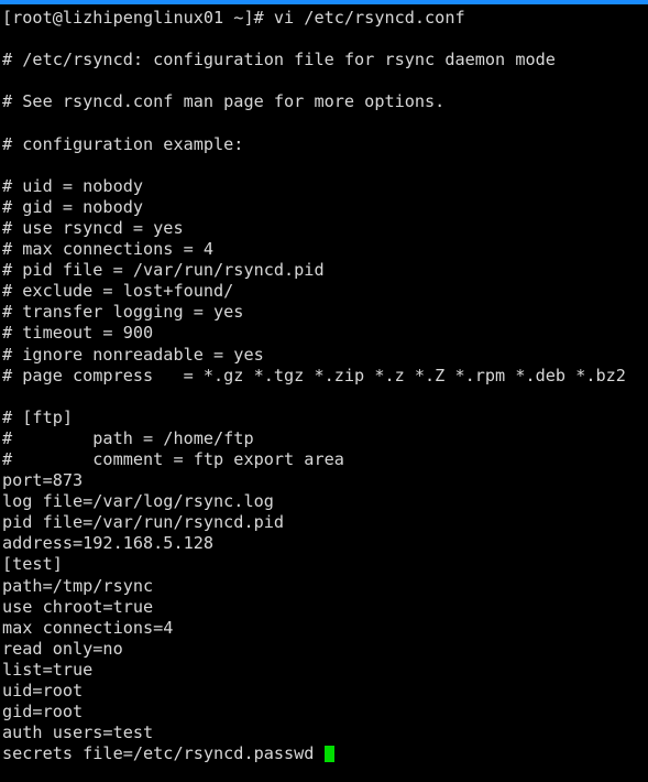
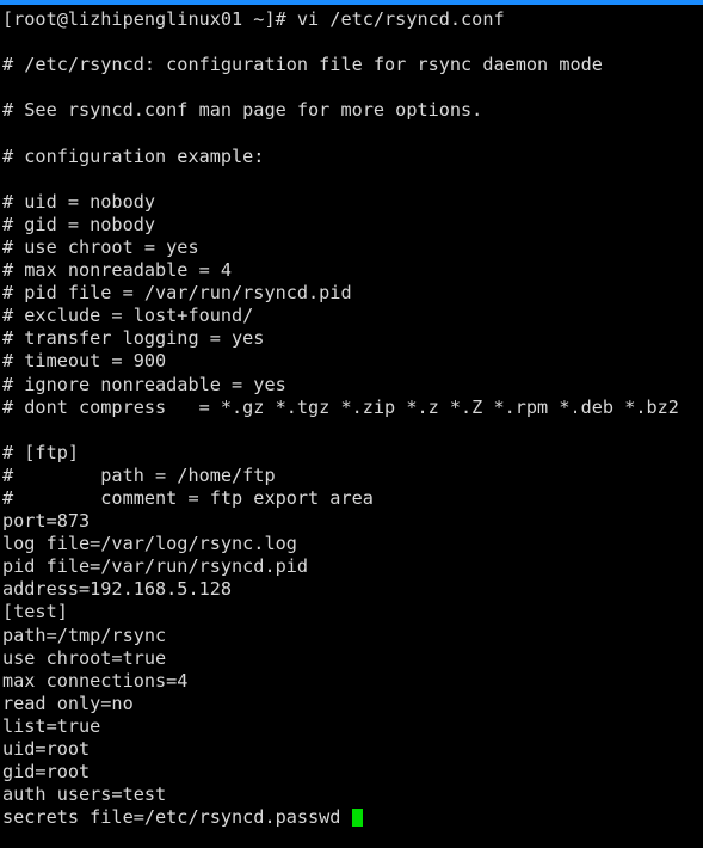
  [root@lizhipenglinux01 ~]# vi /etc/rsyncd.conf
  # /etc/rsyncd: configuration file for rsync daemon mode
  # See rsyncd.conf man page for more options.
  # configuration example:
  # uid = nobody
  # gid = nobody
- # use rsyncd = yes
+ # use chroot = yes
- # max connections = 4
+ # max nonreadable = 4
  # pid file = /var/run/rsyncd.pid
  # exclude = lost+found/
  # transfer logging = yes
  # timeout = 900
  # ignore nonreadable = yes
- # page compress = *.gz *.tgz *.zip *.z *.Z *.rpm *.deb *.bz2
+ # dont compress = *.gz *.tgz *.zip *.z *.Z *.rpm *.deb *.bz2
  # [ftp]
  # path = /home/ftp
  # comment = ftp export area
  port=873
  log file=/var/log/rsync.log
  pid file=/var/run/rsyncd.pid
  address=192.168.5.128
  [test]
  path=/tmp/rsync
  use chroot=true
  max connections=4
  read only=no
  list=true
  uid=root
  gid=root
  auth users=test
  secrets file=/etc/rsyncd.passwd
